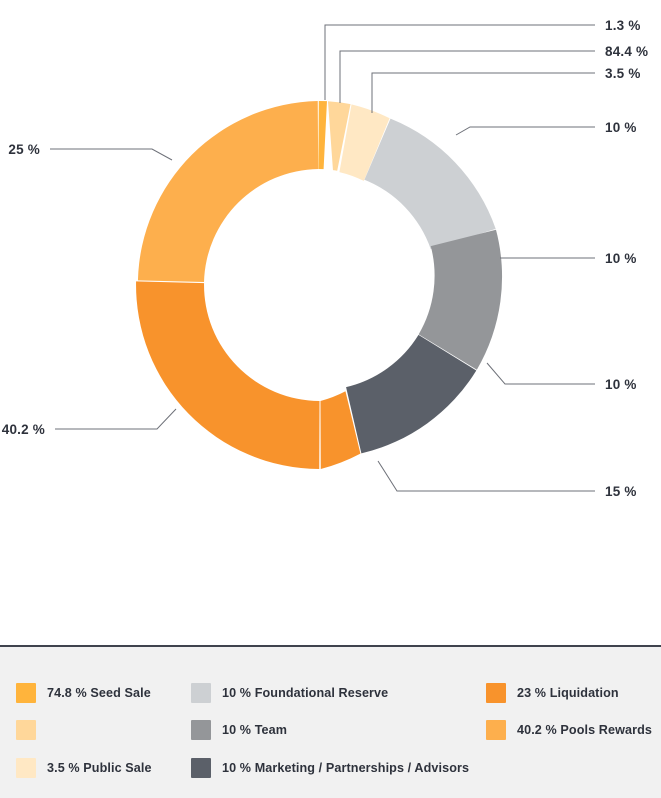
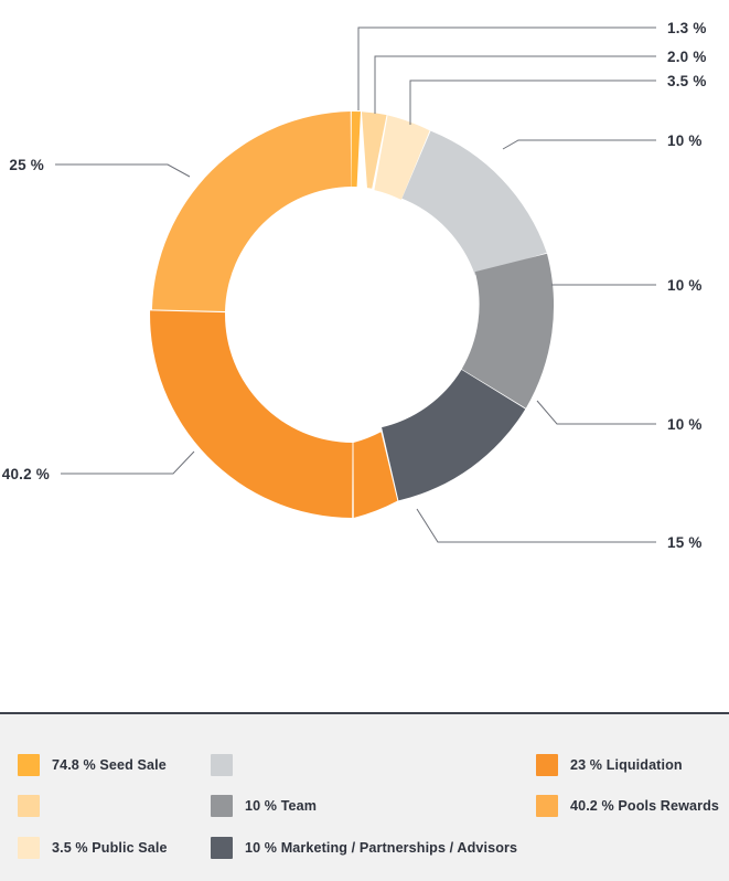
  1.3 %
- 84.4 %
+ 2.0 %
  3.5 %
  10 %
  10 %
  10 %
  15 %
  40.2 %
  25 %
  74.8 % Seed Sale
  3.5 % Public Sale
- 10 % Foundational Reserve
  10 % Team
  10 % Marketing / Partnerships / Advisors
  23 % Liquidation
  40.2 % Pools Rewards
